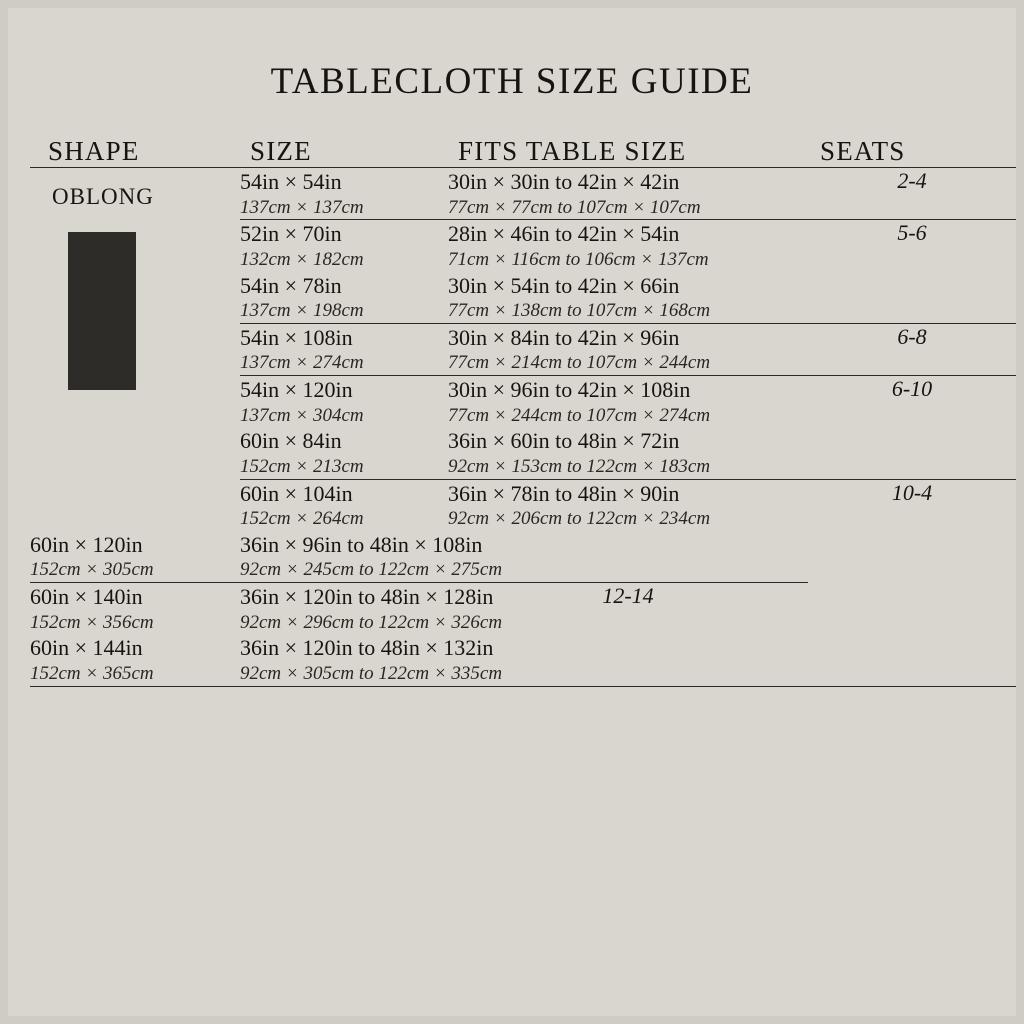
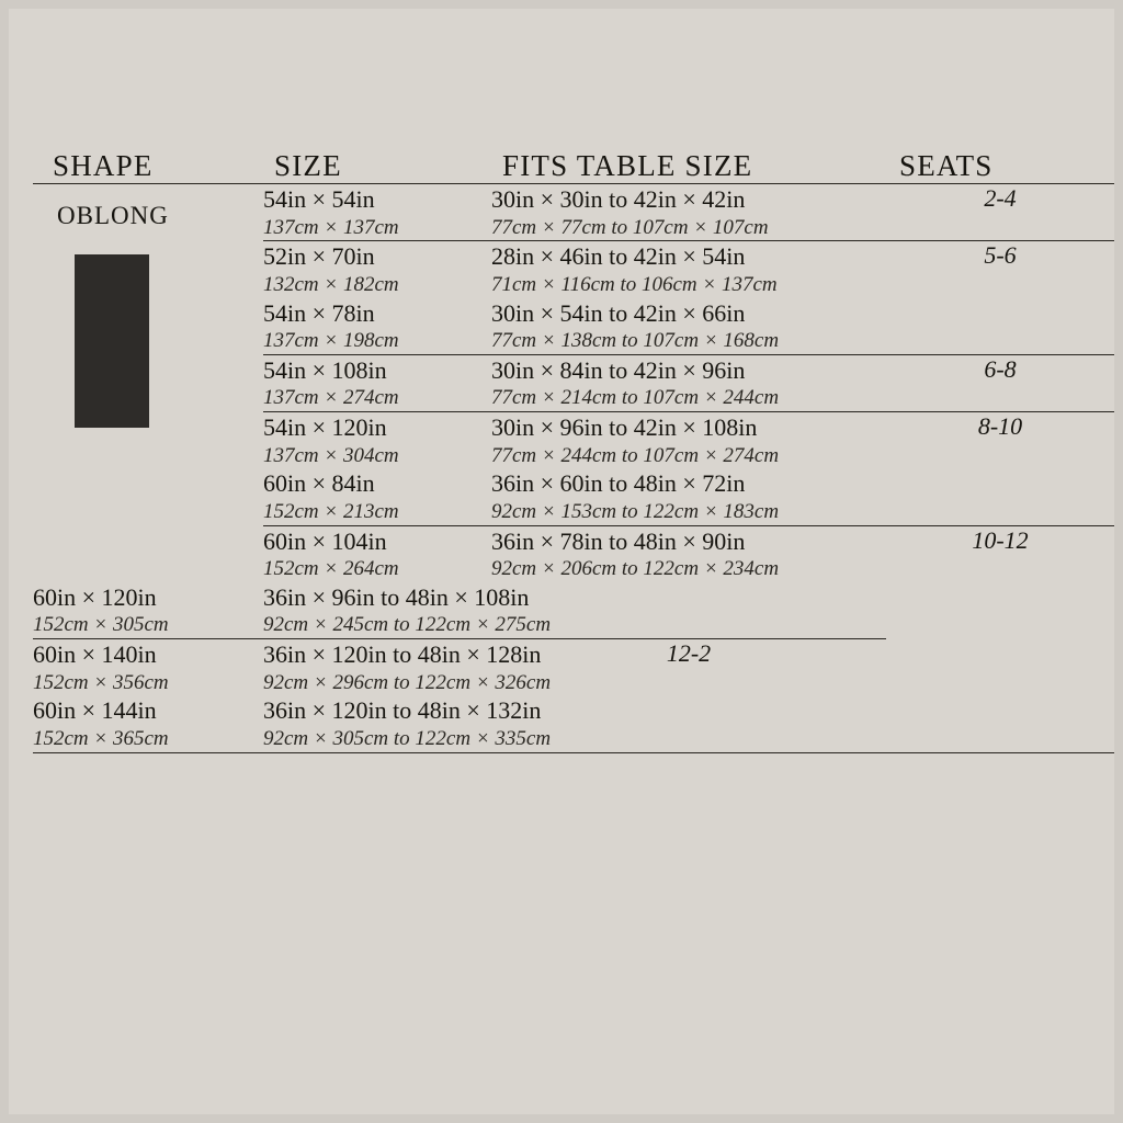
- TABLECLOTH SIZE GUIDE
  SHAPE	SIZE	FITS TABLE SIZE	SEATS
  OBLONG	54in × 54in 137cm × 137cm	30in × 30in to 42in × 42in 77cm × 77cm to 107cm × 107cm	2-4
  52in × 70in 132cm × 182cm	28in × 46in to 42in × 54in 71cm × 116cm to 106cm × 137cm	5-6
  54in × 78in 137cm × 198cm	30in × 54in to 42in × 66in 77cm × 138cm to 107cm × 168cm
  54in × 108in 137cm × 274cm	30in × 84in to 42in × 96in 77cm × 214cm to 107cm × 244cm	6-8
- 54in × 120in 137cm × 304cm	30in × 96in to 42in × 108in 77cm × 244cm to 107cm × 274cm	6-10
+ 54in × 120in 137cm × 304cm	30in × 96in to 42in × 108in 77cm × 244cm to 107cm × 274cm	8-10
  60in × 84in 152cm × 213cm	36in × 60in to 48in × 72in 92cm × 153cm to 122cm × 183cm
- 60in × 104in 152cm × 264cm	36in × 78in to 48in × 90in 92cm × 206cm to 122cm × 234cm	10-4
+ 60in × 104in 152cm × 264cm	36in × 78in to 48in × 90in 92cm × 206cm to 122cm × 234cm	10-12
  60in × 120in 152cm × 305cm	36in × 96in to 48in × 108in 92cm × 245cm to 122cm × 275cm
- 60in × 140in 152cm × 356cm	36in × 120in to 48in × 128in 92cm × 296cm to 122cm × 326cm	12-14
+ 60in × 140in 152cm × 356cm	36in × 120in to 48in × 128in 92cm × 296cm to 122cm × 326cm	12-2
  60in × 144in 152cm × 365cm	36in × 120in to 48in × 132in 92cm × 305cm to 122cm × 335cm
